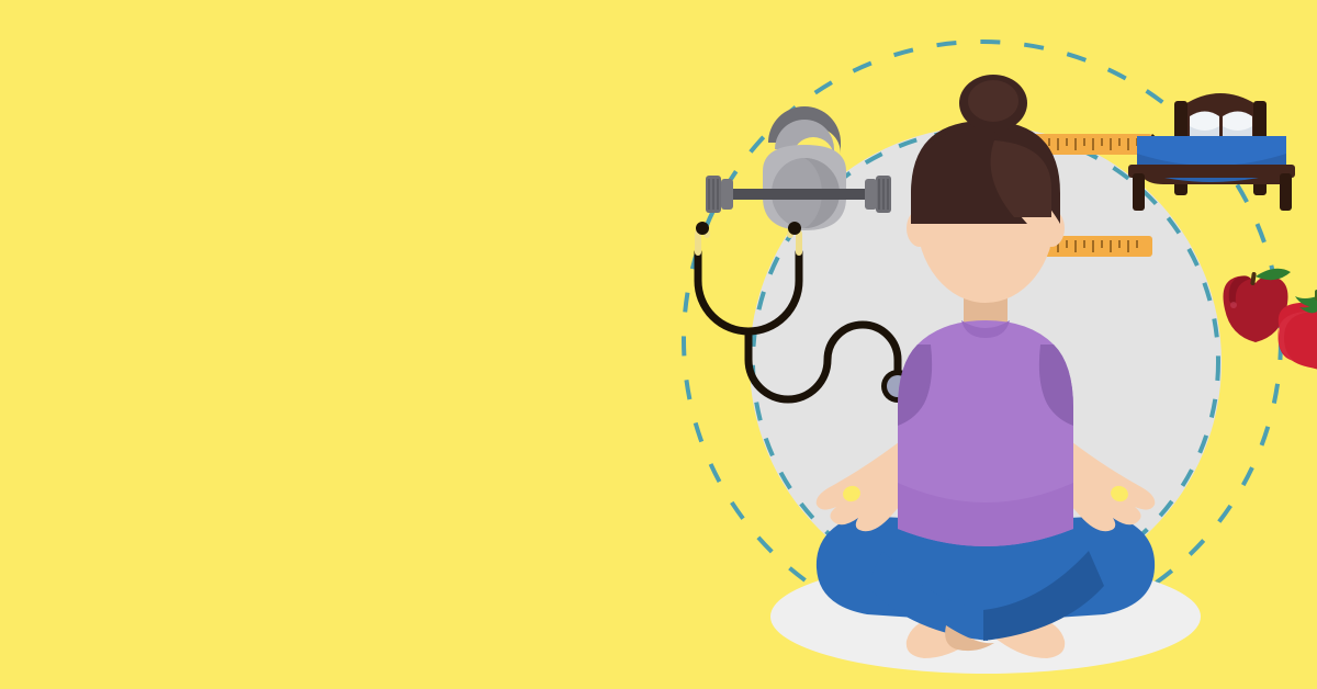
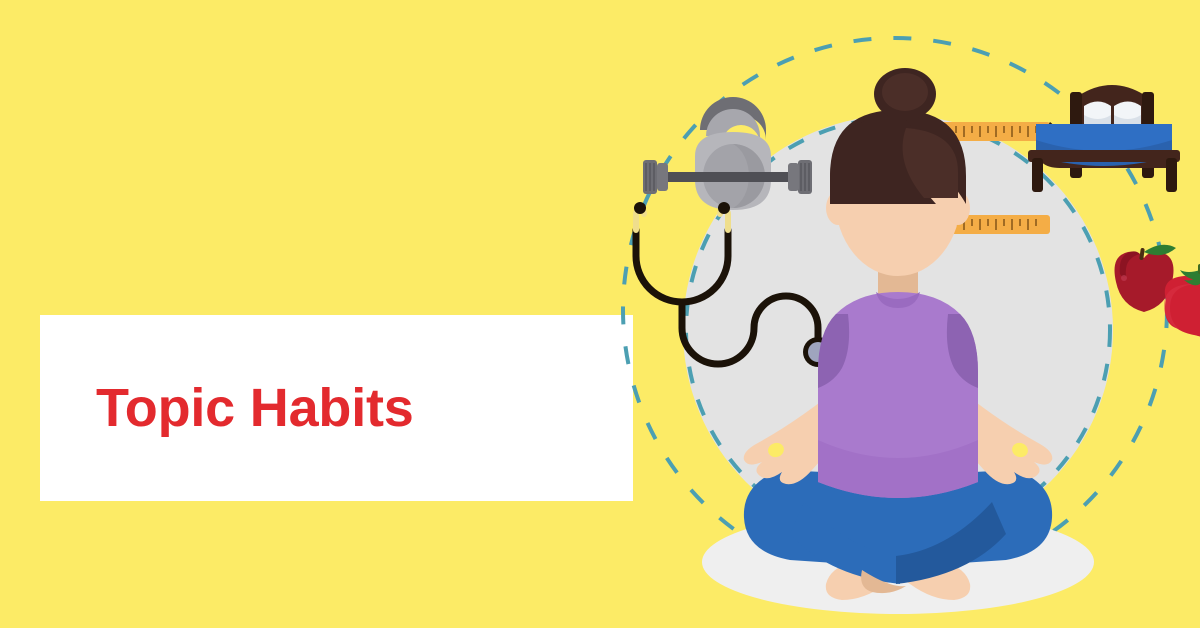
+ Topic Habits
